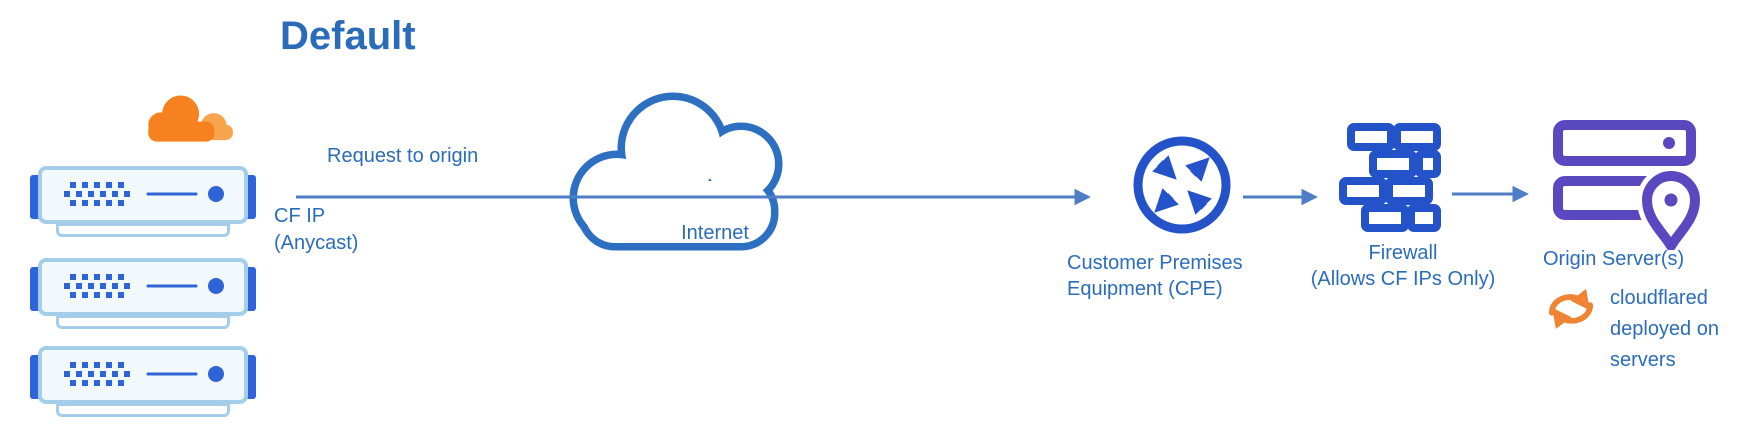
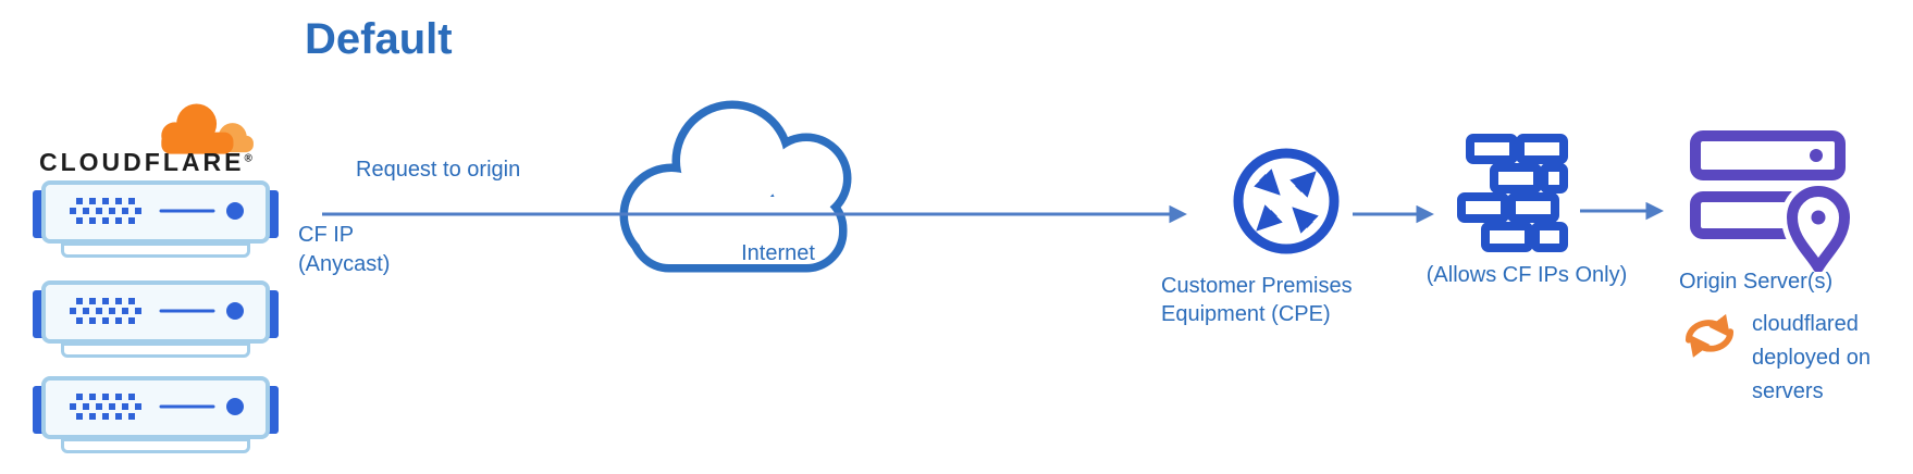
  Default
+ CLOUDFLARE®
  Request to origin
  CF IP
  (Anycast)
  Internet
  Customer Premises
  Equipment (CPE)
- Firewall
  (Allows CF IPs Only)
  Origin Server(s)
  cloudflared
  deployed on
  servers
